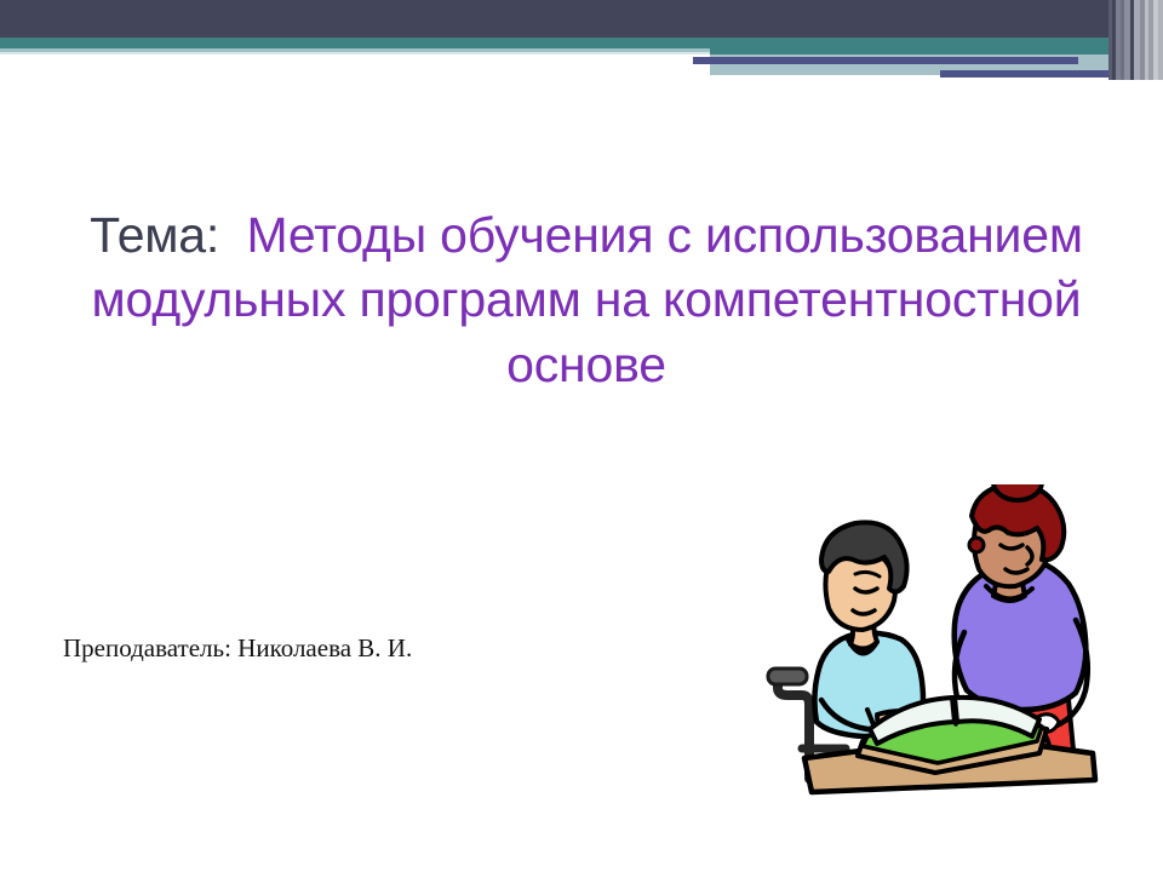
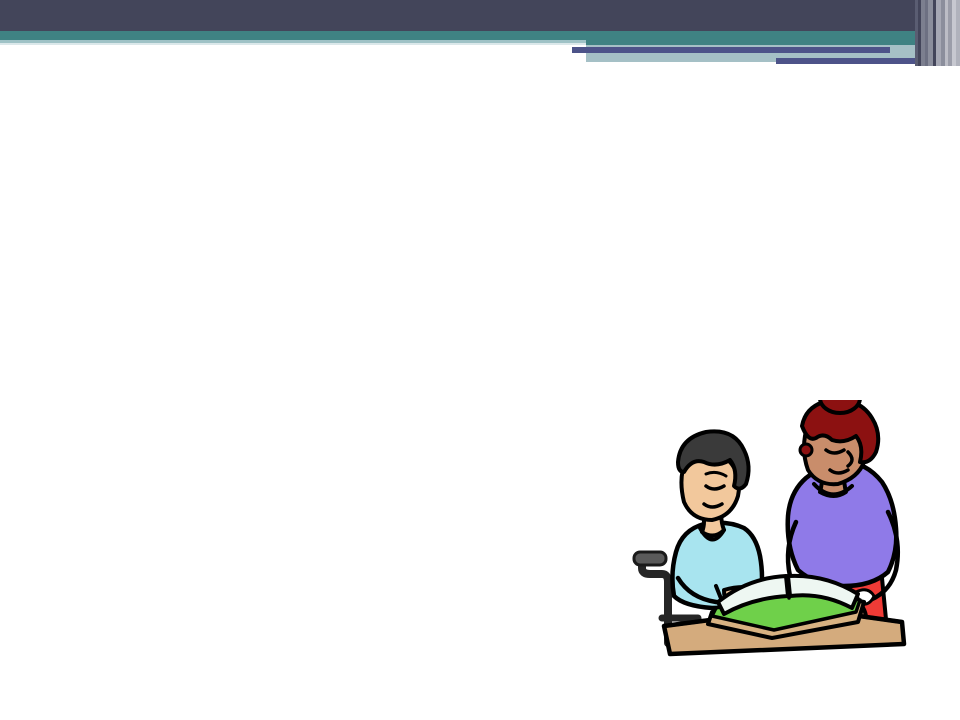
- Тема: Методы обучения с использованием модульных программ на компетентностной основе
- Преподаватель: Николаева В. И.
